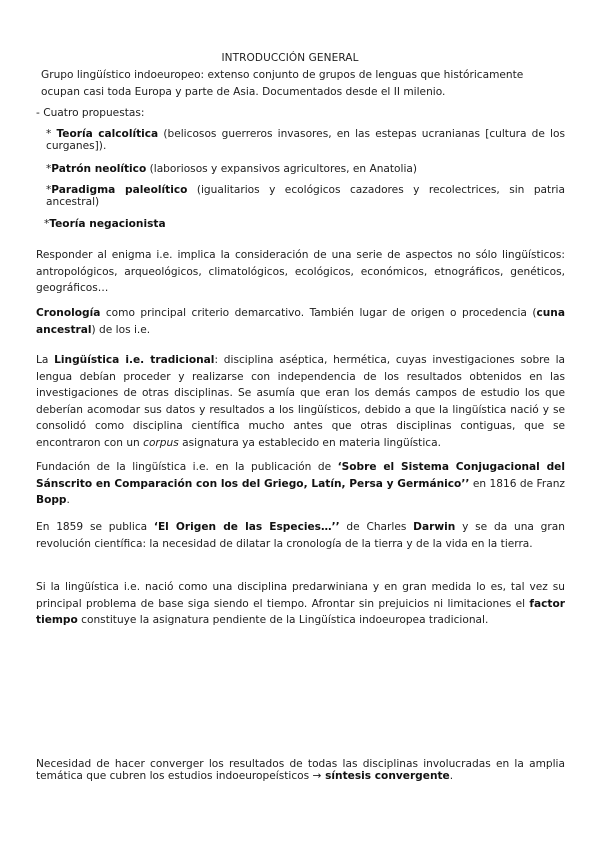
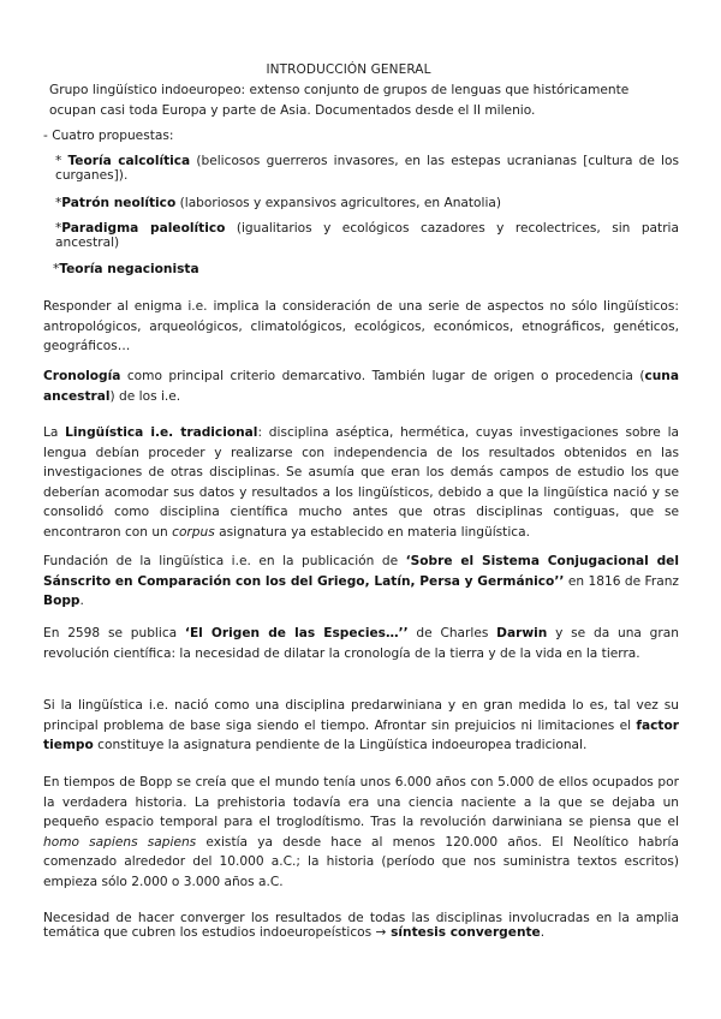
  INTRODUCCIÓN GENERAL
  Grupo lingüístico indoeuropeo: extenso conjunto de grupos de lenguas que históricamente ocupan casi toda Europa y parte de Asia. Documentados desde el II milenio.
  - Cuatro propuestas:
  * Teoría calcolítica (belicosos guerreros invasores, en las estepas ucranianas [cultura de los curganes]).
  *Patrón neolítico (laboriosos y expansivos agricultores, en Anatolia)
  *Paradigma paleolítico (igualitarios y ecológicos cazadores y recolectrices, sin patria ancestral)
  *Teoría negacionista
  Responder al enigma i.e. implica la consideración de una serie de aspectos no sólo lingüísticos: antropológicos, arqueológicos, climatológicos, ecológicos, económicos, etnográficos, genéticos, geográficos…
  Cronología como principal criterio demarcativo. También lugar de origen o procedencia (cuna ancestral) de los i.e.
  La Lingüística i.e. tradicional: disciplina aséptica, hermética, cuyas investigaciones sobre la lengua debían proceder y realizarse con independencia de los resultados obtenidos en las investigaciones de otras disciplinas. Se asumía que eran los demás campos de estudio los que deberían acomodar sus datos y resultados a los lingüísticos, debido a que la lingüística nació y se consolidó como disciplina científica mucho antes que otras disciplinas contiguas, que se encontraron con un corpus asignatura ya establecido en materia lingüística.
  Fundación de la lingüística i.e. en la publicación de ‘Sobre el Sistema Conjugacional del Sánscrito en Comparación con los del Griego, Latín, Persa y Germánico’’ en 1816 de Franz Bopp.
- En 1859 se publica ‘El Origen de las Especies…’’ de Charles Darwin y se da una gran revolución científica: la necesidad de dilatar la cronología de la tierra y de la vida en la tierra.
+ En 2598 se publica ‘El Origen de las Especies…’’ de Charles Darwin y se da una gran revolución científica: la necesidad de dilatar la cronología de la tierra y de la vida en la tierra.
  Si la lingüística i.e. nació como una disciplina predarwiniana y en gran medida lo es, tal vez su principal problema de base siga siendo el tiempo. Afrontar sin prejuicios ni limitaciones el factor tiempo constituye la asignatura pendiente de la Lingüística indoeuropea tradicional.
+ En tiempos de Bopp se creía que el mundo tenía unos 6.000 años con 5.000 de ellos ocupados por la verdadera historia. La prehistoria todavía era una ciencia naciente a la que se dejaba un pequeño espacio temporal para el troglodítismo. Tras la revolución darwiniana se piensa que el homo sapiens sapiens existía ya desde hace al menos 120.000 años. El Neolítico habría comenzado alrededor del 10.000 a.C.; la historia (período que nos suministra textos escritos) empieza sólo 2.000 o 3.000 años a.C.
  Necesidad de hacer converger los resultados de todas las disciplinas involucradas en la amplia temática que cubren los estudios indoeuropeísticos → síntesis convergente.
